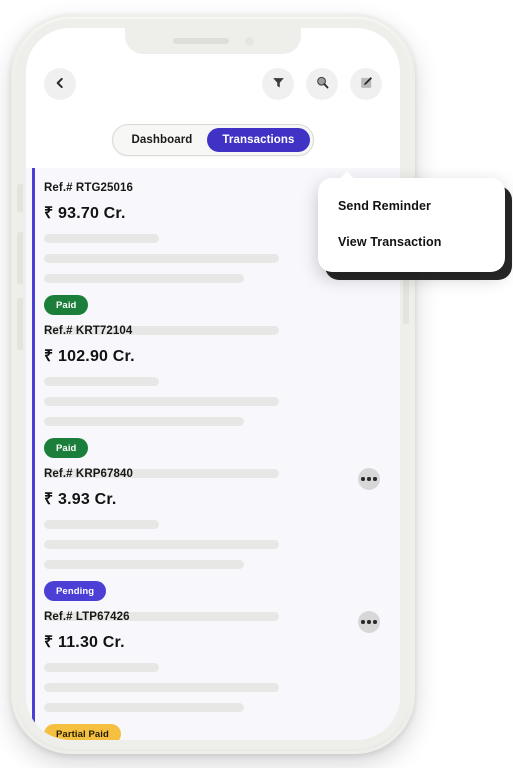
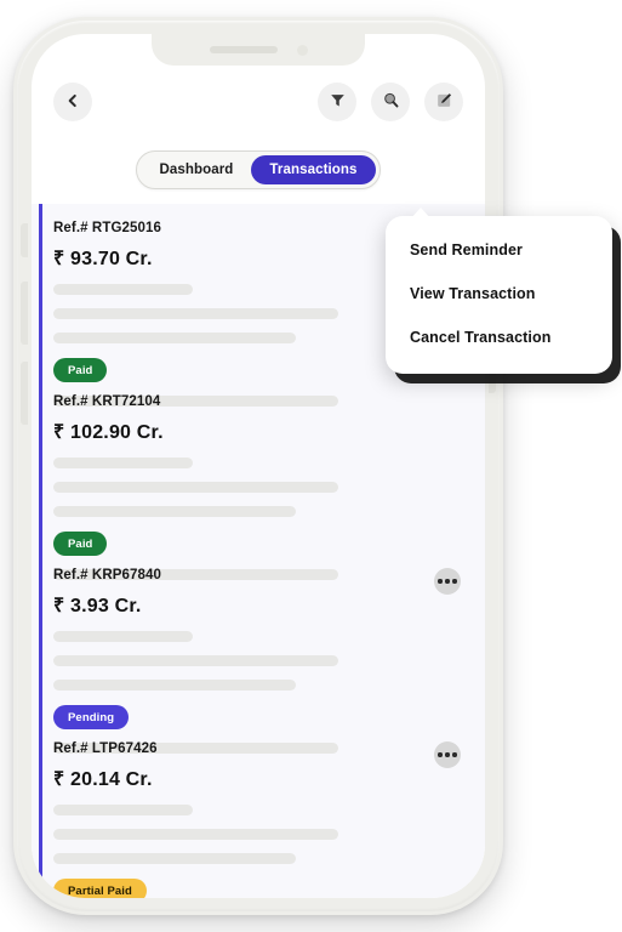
  Dashboard
  Transactions
  Ref.# RTG25016
  ₹ 93.70 Cr.
  Paid
  Ref.# KRT72104
  ₹ 102.90 Cr.
  Paid
  Ref.# KRP67840
  ₹ 3.93 Cr.
  Pending
  Ref.# LTP67426
- ₹ 11.30 Cr.
+ ₹ 20.14 Cr.
  Partial Paid
  Send Reminder
  View Transaction
+ Cancel Transaction
